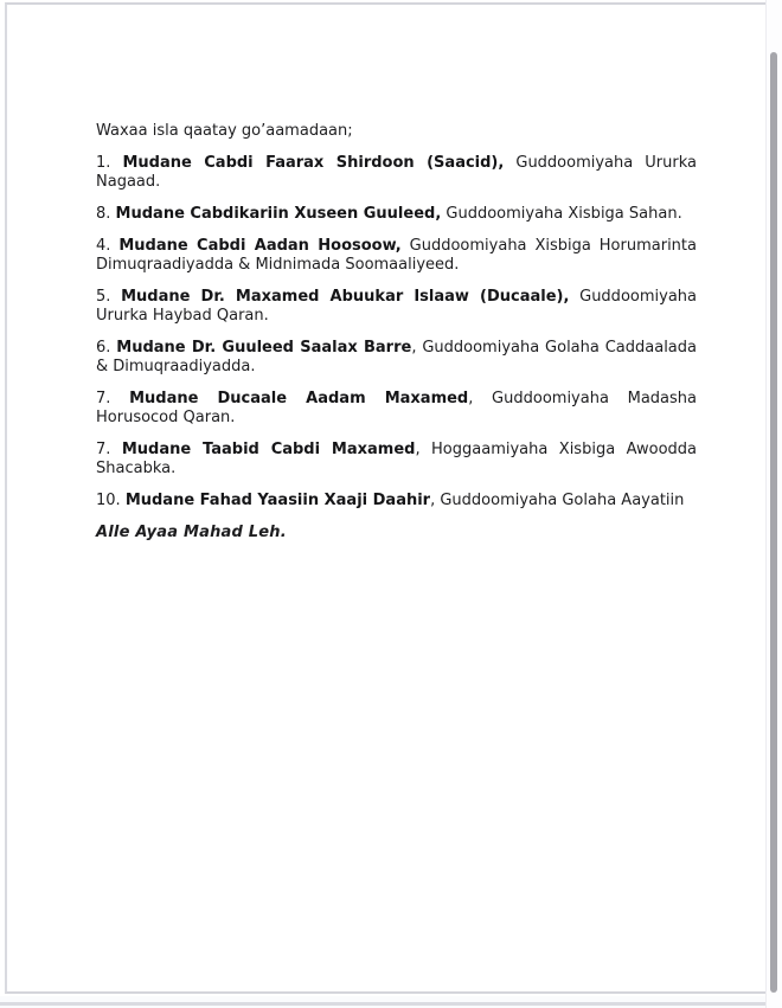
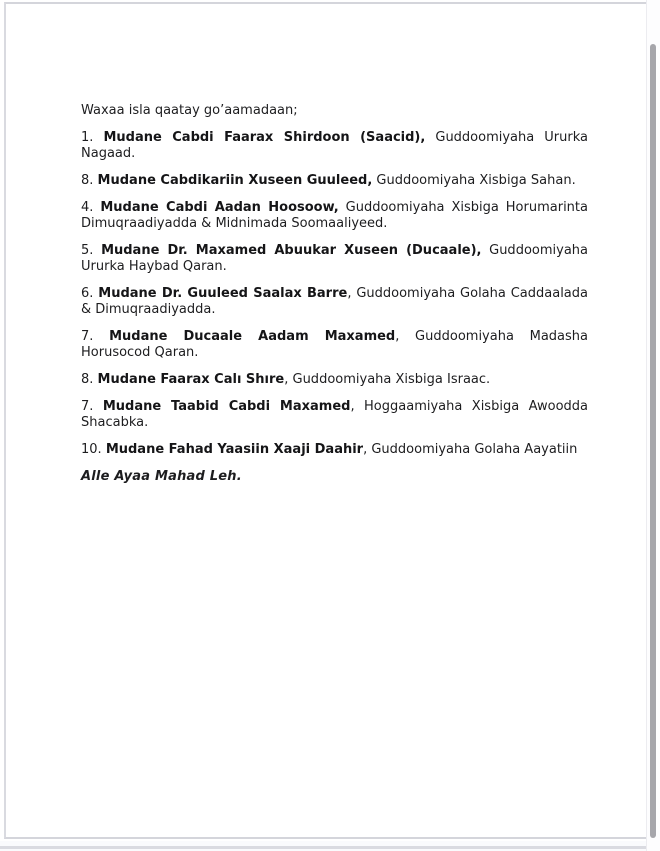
  Waxaa isla qaatay go’aamadaan;
  1. Mudane Cabdi Faarax Shirdoon (Saacid), Guddoomiyaha Ururka Nagaad.
  8. Mudane Cabdikariin Xuseen Guuleed, Guddoomiyaha Xisbiga Sahan.
  4. Mudane Cabdi Aadan Hoosoow, Guddoomiyaha Xisbiga Horumarinta Dimuqraadiyadda & Midnimada Soomaaliyeed.
- 5. Mudane Dr. Maxamed Abuukar Islaaw (Ducaale), Guddoomiyaha Ururka Haybad Qaran.
+ 5. Mudane Dr. Maxamed Abuukar Xuseen (Ducaale), Guddoomiyaha Ururka Haybad Qaran.
  6. Mudane Dr. Guuleed Saalax Barre, Guddoomiyaha Golaha Caddaalada & Dimuqraadiyadda.
  7. Mudane Ducaale Aadam Maxamed, Guddoomiyaha Madasha Horusocod Qaran.
+ 8. Mudane Faarax Calı Shıre, Guddoomiyaha Xisbiga Israac.
  7. Mudane Taabid Cabdi Maxamed, Hoggaamiyaha Xisbiga Awoodda Shacabka.
  10. Mudane Fahad Yaasiin Xaaji Daahir, Guddoomiyaha Golaha Aayatiin
  Alle Ayaa Mahad Leh.
